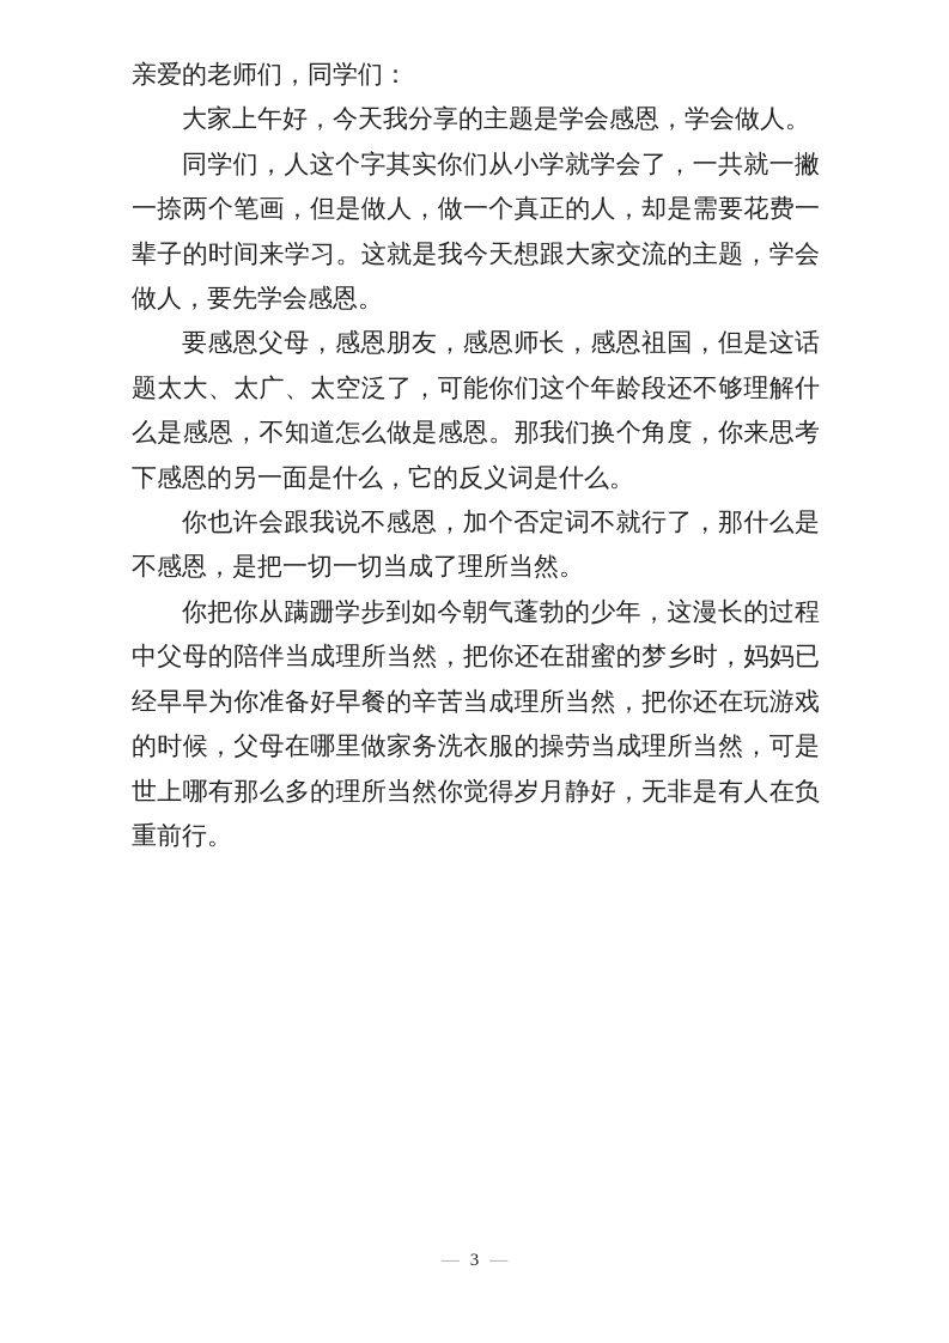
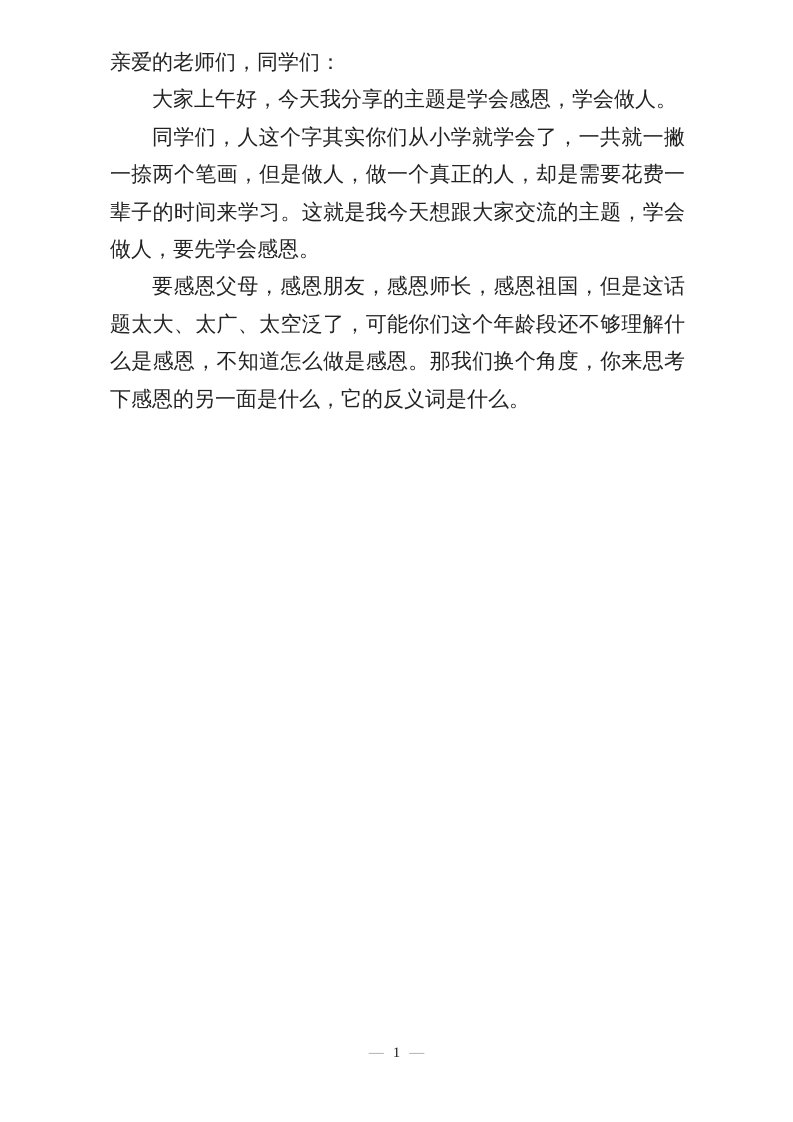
  亲爱的老师们，同学们：
  大家上午好，今天我分享的主题是学会感恩，学会做人。
  同学们，人这个字其实你们从小学就学会了，一共就一撇一捺两个笔画，但是做人，做一个真正的人，却是需要花费一辈子的时间来学习。这就是我今天想跟大家交流的主题，学会做人，要先学会感恩。
  要感恩父母，感恩朋友，感恩师长，感恩祖国，但是这话题太大、太广、太空泛了，可能你们这个年龄段还不够理解什么是感恩，不知道怎么做是感恩。那我们换个角度，你来思考下感恩的另一面是什么，它的反义词是什么。
- 你也许会跟我说不感恩，加个否定词不就行了，那什么是不感恩，是把一切一切当成了理所当然。
- 你把你从蹒跚学步到如今朝气蓬勃的少年，这漫长的过程中父母的陪伴当成理所当然，把你还在甜蜜的梦乡时，妈妈已经早早为你准备好早餐的辛苦当成理所当然，把你还在玩游戏的时候，父母在哪里做家务洗衣服的操劳当成理所当然，可是世上哪有那么多的理所当然你觉得岁月静好，无非是有人在负重前行。
- — 3 —
+ — 1 —
